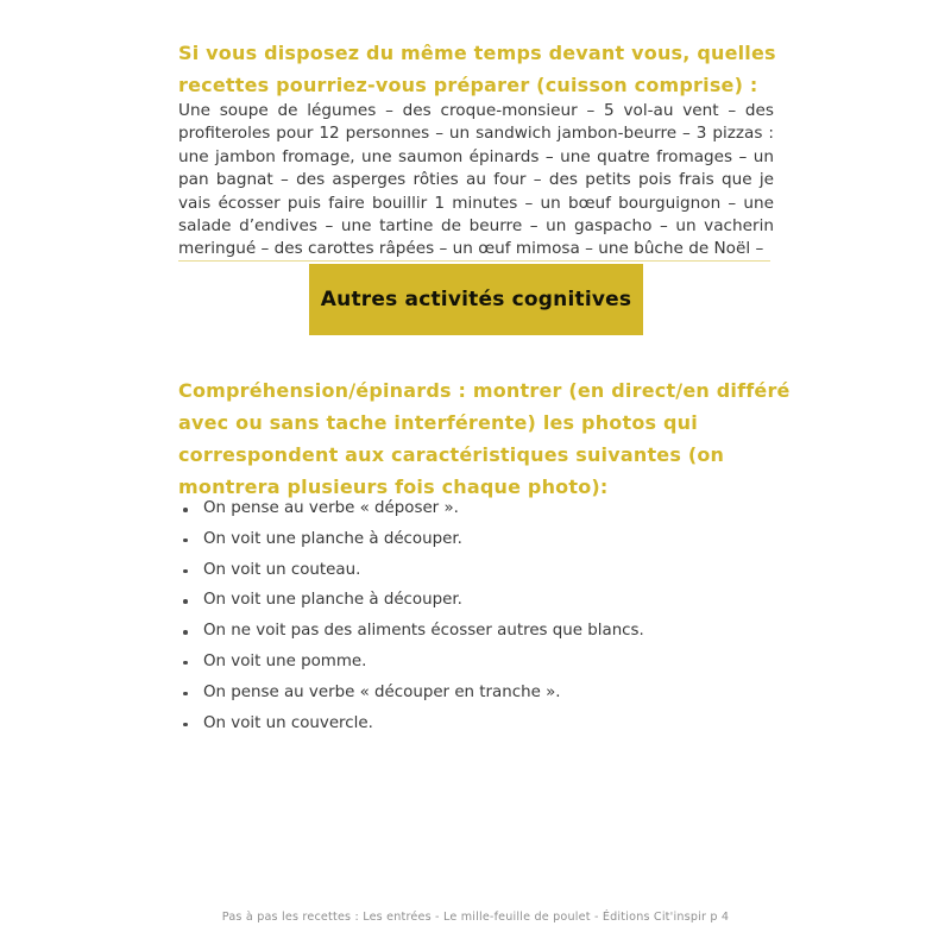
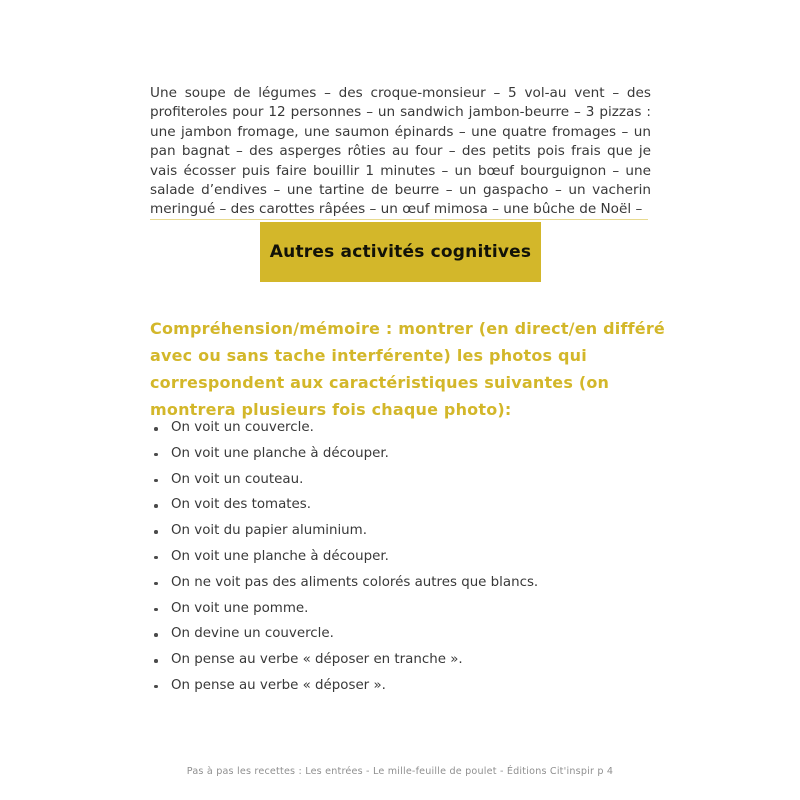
- Si vous disposez du même temps devant vous, quelles recettes pourriez-vous préparer (cuisson comprise) :
  Une soupe de légumes – des croque-monsieur – 5 vol-au vent – des profiteroles pour 12 personnes – un sandwich jambon-beurre – 3 pizzas : une jambon fromage, une saumon épinards – une quatre fromages – un pan bagnat – des asperges rôties au four – des petits pois frais que je vais écosser puis faire bouillir 1 minutes – un bœuf bourguignon – une salade d’endives – une tartine de beurre – un gaspacho – un vacherin meringué – des carottes râpées – un œuf mimosa – une bûche de Noël –
  Autres activités cognitives
- Compréhension/épinards : montrer (en direct/en différé avec ou sans tache interférente) les photos qui correspondent aux caractéristiques suivantes (on montrera plusieurs fois chaque photo):
+ Compréhension/mémoire : montrer (en direct/en différé avec ou sans tache interférente) les photos qui correspondent aux caractéristiques suivantes (on montrera plusieurs fois chaque photo):
- On pense au verbe « déposer ».
+ On voit un couvercle.
  On voit une planche à découper.
  On voit un couteau.
+ On voit des tomates.
+ On voit du papier aluminium.
  On voit une planche à découper.
- On ne voit pas des aliments écosser autres que blancs.
+ On ne voit pas des aliments colorés autres que blancs.
  On voit une pomme.
+ On devine un couvercle.
- On pense au verbe « découper en tranche ».
+ On pense au verbe « déposer en tranche ».
- On voit un couvercle.
+ On pense au verbe « déposer ».
  Pas à pas les recettes : Les entrées - Le mille-feuille de poulet - Éditions Cit'inspir p 4
